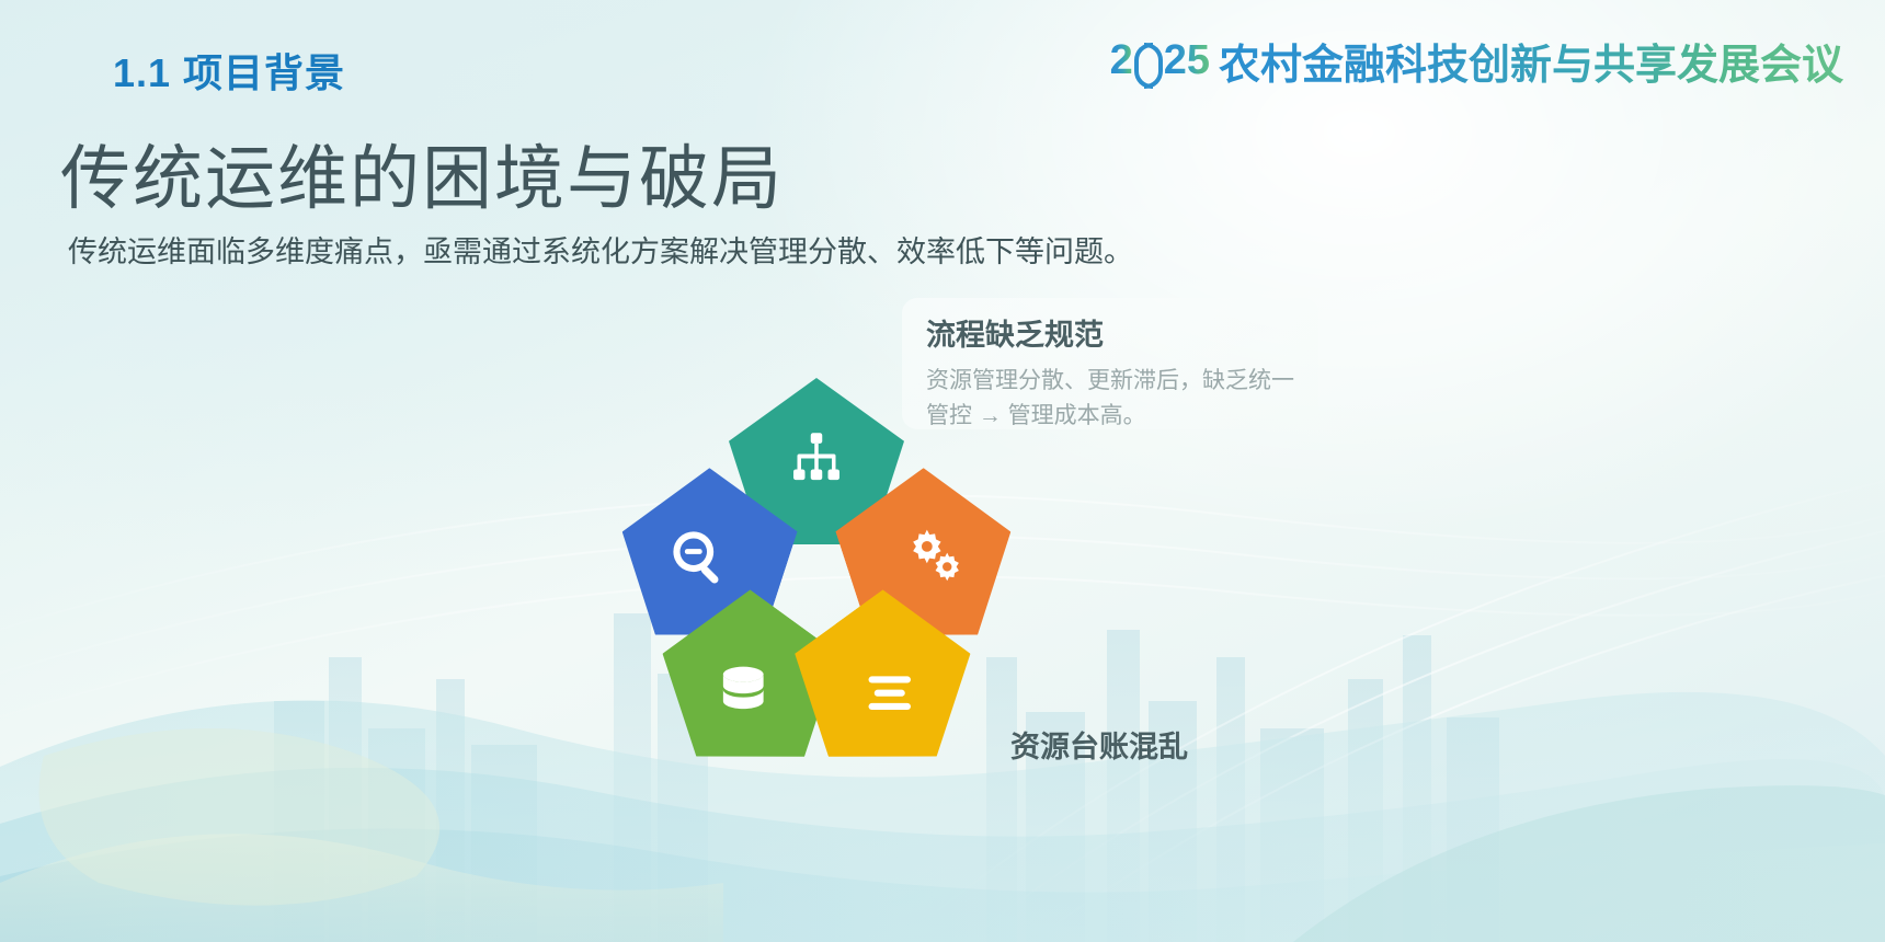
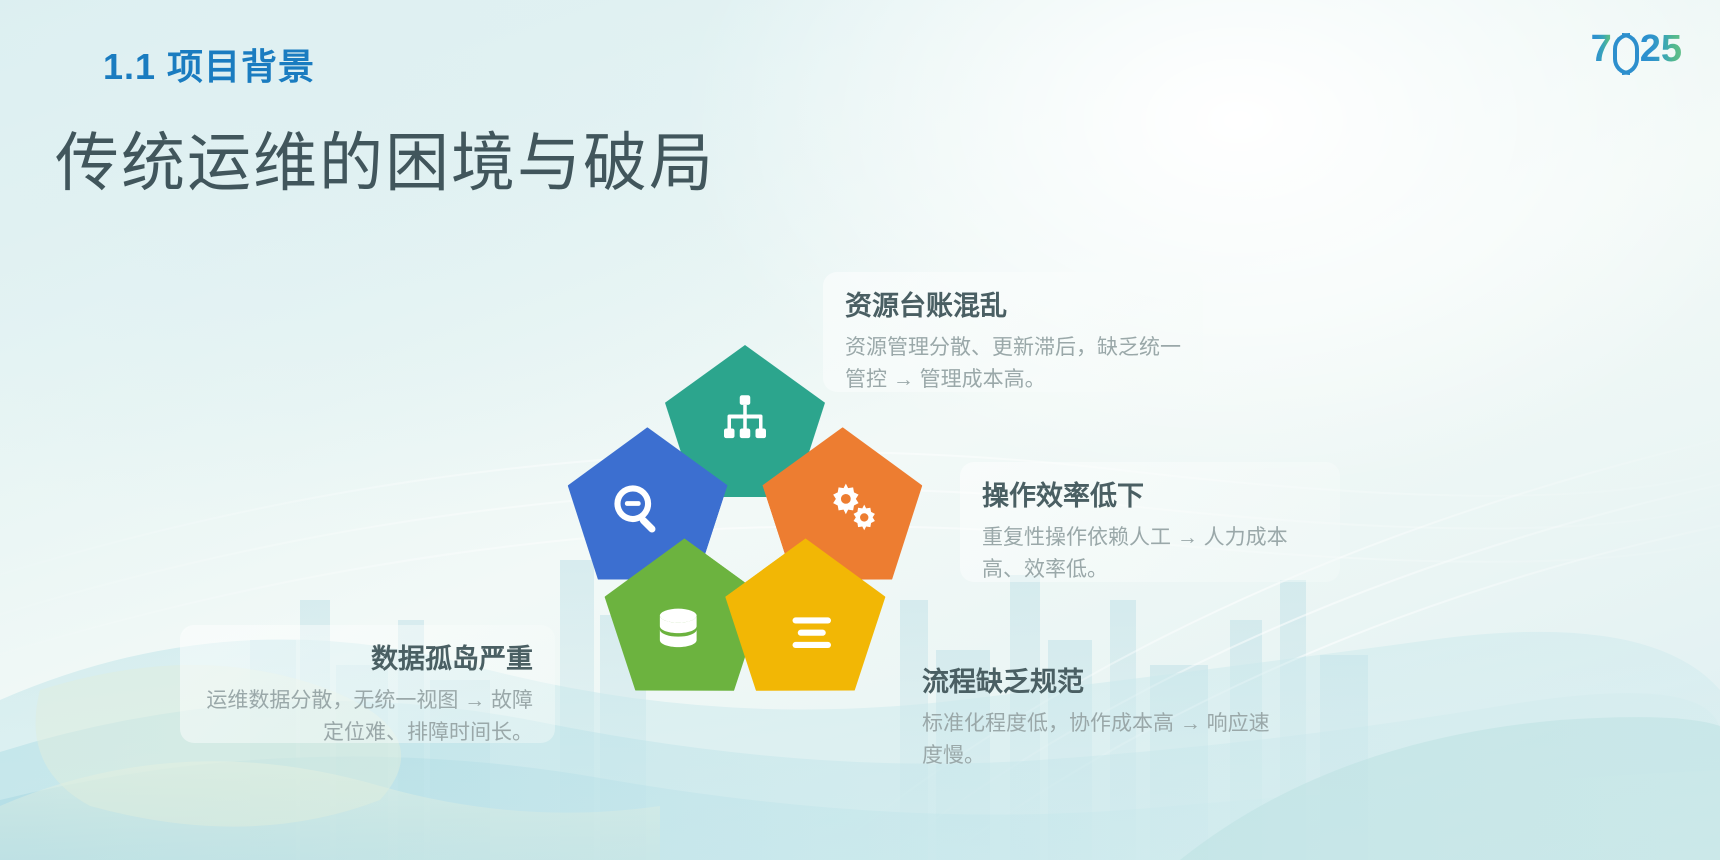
  1.1 项目背景
- 2
+ 7
  25
- 农村金融科技创新与共享发展会议
  传统运维的困境与破局
- 传统运维面临多维度痛点，亟需通过系统化方案解决管理分散、效率低下等问题。
- 流程缺乏规范
+ 资源台账混乱
  资源管理分散、更新滞后，缺乏统一管控 → 管理成本高。
+ 操作效率低下
+ 重复性操作依赖人工 → 人力成本高、效率低。
+ 数据孤岛严重
+ 运维数据分散，无统一视图 → 故障定位难、排障时间长。
- 资源台账混乱
+ 流程缺乏规范
+ 标准化程度低，协作成本高 → 响应速度慢。
